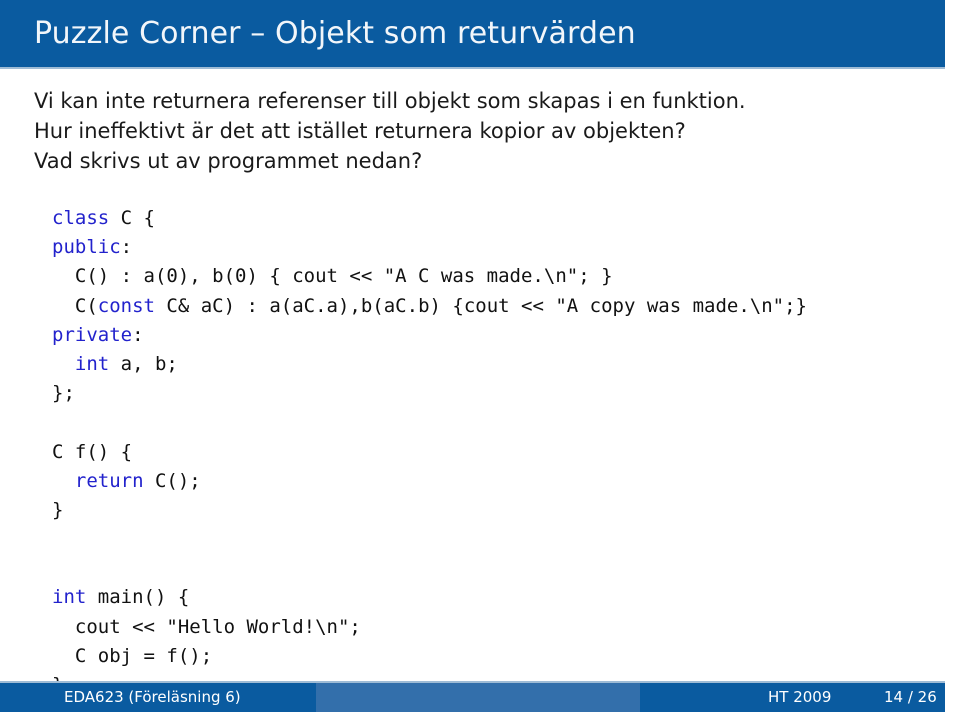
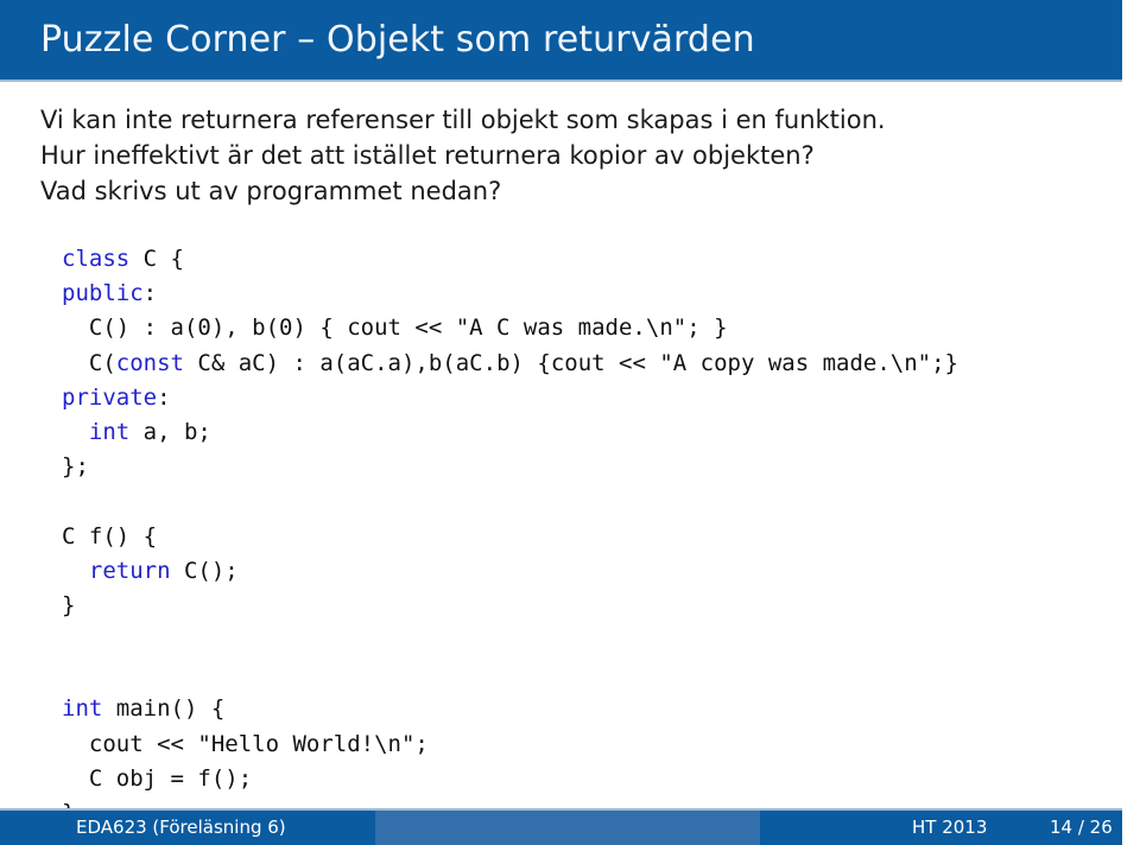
  Puzzle Corner – Objekt som returvärden
  Vi kan inte returnera referenser till objekt som skapas i en funktion.
  Hur ineffektivt är det att istället returnera kopior av objekten?
  Vad skrivs ut av programmet nedan?
  class C {
  public:
  C() : a(0), b(0) { cout << "A C was made.\n"; }
  C(const C& aC) : a(aC.a),b(aC.b) {cout << "A copy was made.\n";}
  private:
  int a, b;
  };
  C f() {
  return C();
  }
  int main() {
  cout << "Hello World!\n";
  C obj = f();
  EDA623 (Föreläsning 6)
- HT 2009
+ HT 2013
  14 / 26
